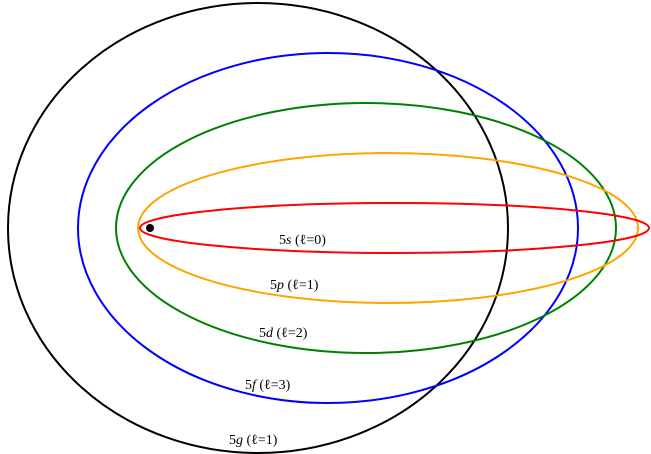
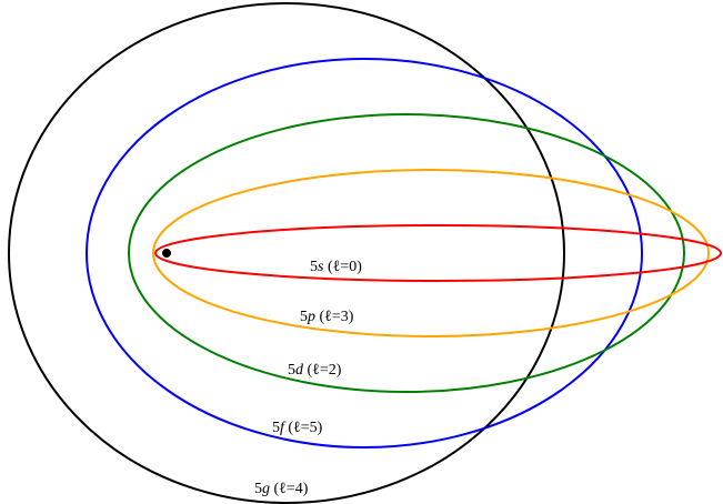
- 5g (ℓ=1)
+ 5g (ℓ=4)
- 5f (ℓ=3)
+ 5f (ℓ=5)
  5d (ℓ=2)
- 5p (ℓ=1)
+ 5p (ℓ=3)
  5s (ℓ=0)
